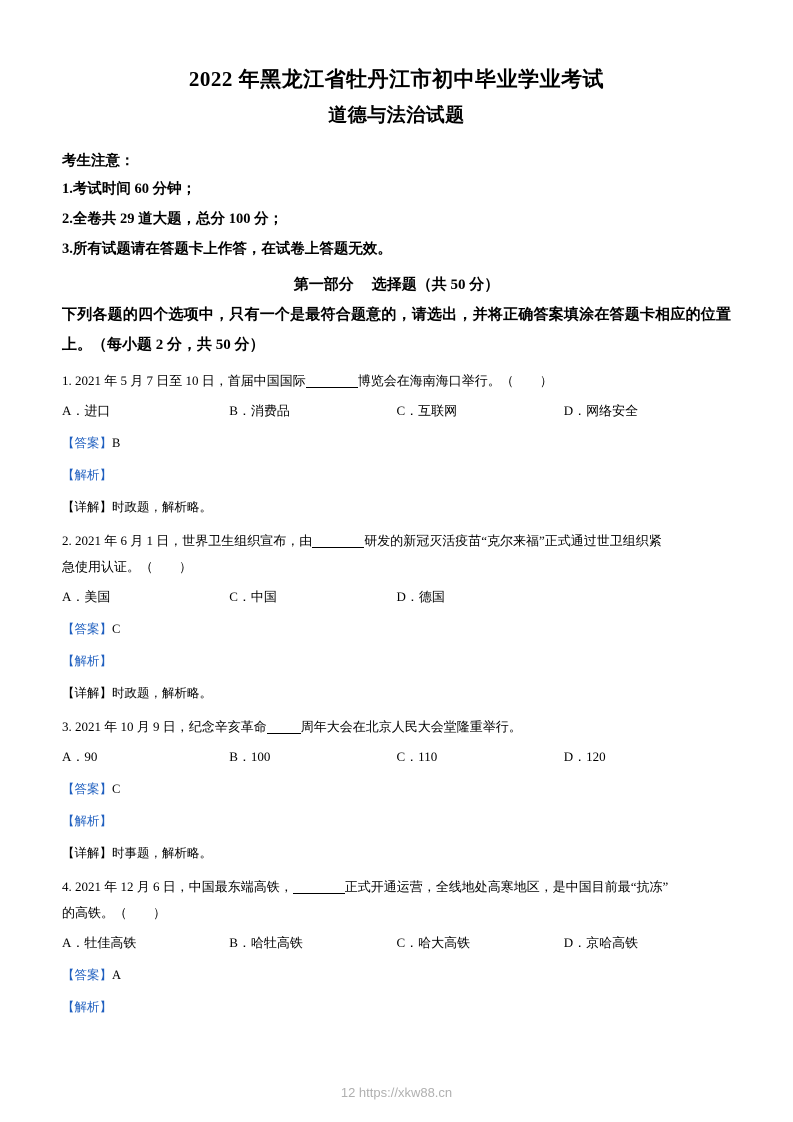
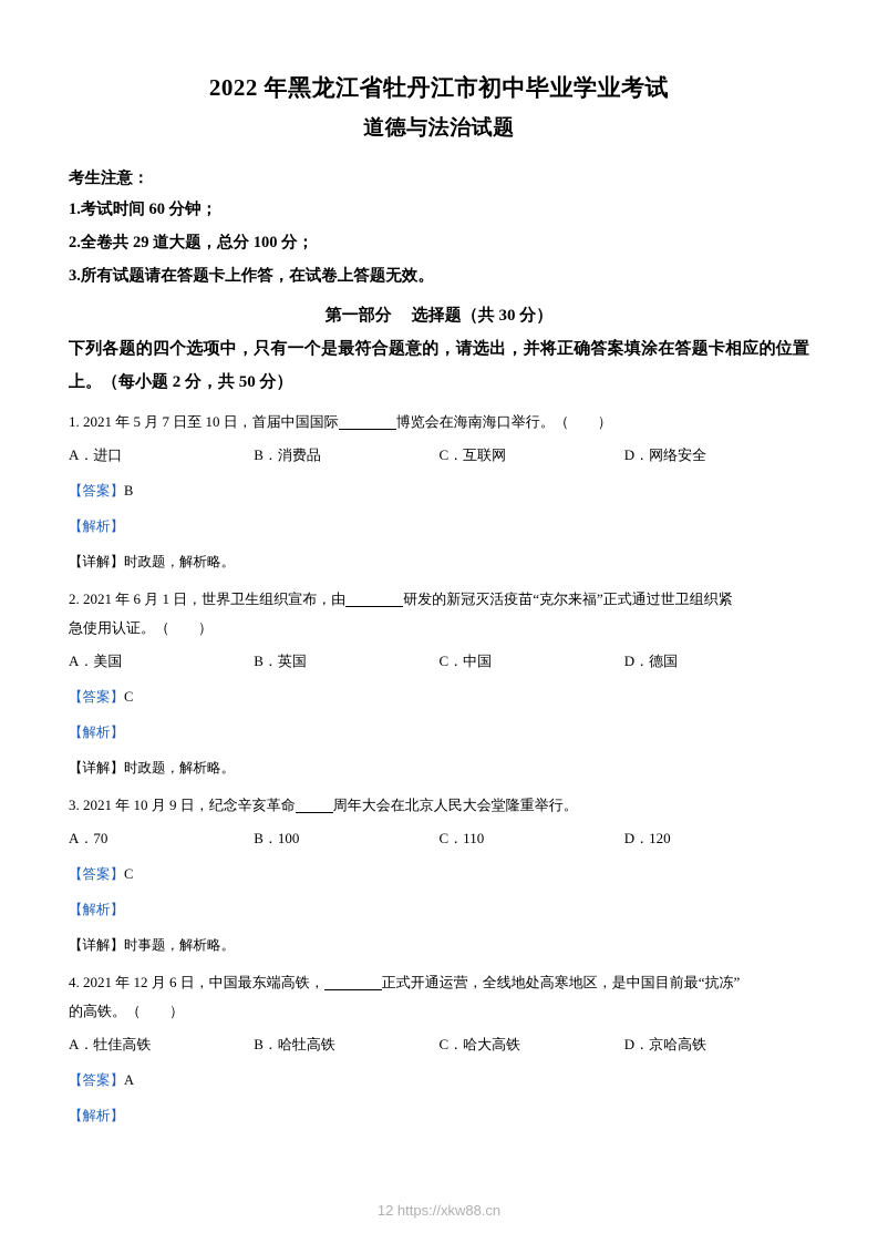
  2022 年黑龙江省牡丹江市初中毕业学业考试
  道德与法治试题
  考生注意：
  1.考试时间 60 分钟；
  2.全卷共 29 道大题，总分 100 分；
  3.所有试题请在答题卡上作答，在试卷上答题无效。
- 第一部分 选择题（共 50 分）
+ 第一部分 选择题（共 30 分）
  下列各题的四个选项中，只有一个是最符合题意的，请选出，并将正确答案填涂在答题卡相应的位置上。（每小题 2 分，共 50 分）
  1. 2021 年 5 月 7 日至 10 日，首届中国国际 博览会在海南海口举行。（ ）
  A．进口
  B．消费品
  C．互联网
  D．网络安全
  【答案】B
  【解析】
  【详解】时政题，解析略。
  2. 2021 年 6 月 1 日，世界卫生组织宣布，由 研发的新冠灭活疫苗“克尔来福”正式通过世卫组织紧
  急使用认证。（ ）
  A．美国
+ B．英国
  C．中国
  D．德国
  【答案】C
  【解析】
  【详解】时政题，解析略。
  3. 2021 年 10 月 9 日，纪念辛亥革命 周年大会在北京人民大会堂隆重举行。
- A．90
+ A．70
  B．100
  C．110
  D．120
  【答案】C
  【解析】
  【详解】时事题，解析略。
  4. 2021 年 12 月 6 日，中国最东端高铁， 正式开通运营，全线地处高寒地区，是中国目前最“抗冻”
  的高铁。（ ）
  A．牡佳高铁
  B．哈牡高铁
  C．哈大高铁
  D．京哈高铁
  【答案】A
  【解析】
  12 https://xkw88.cn
